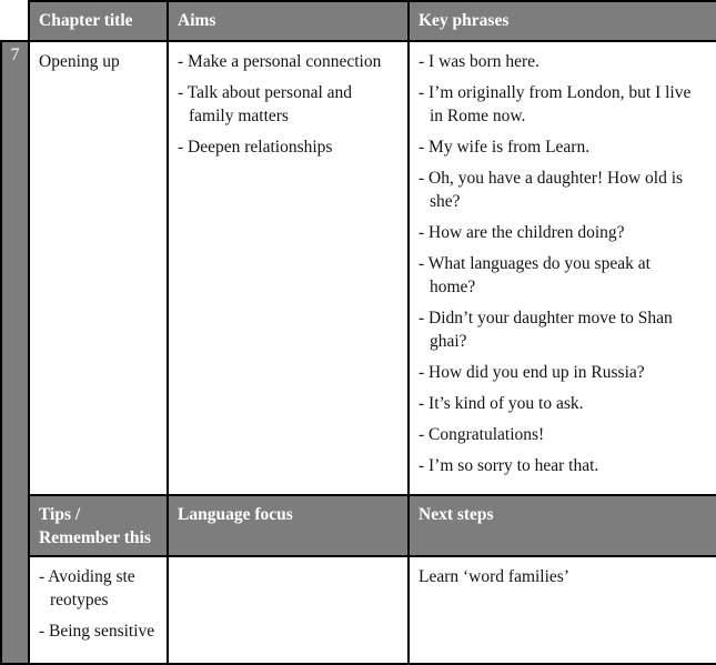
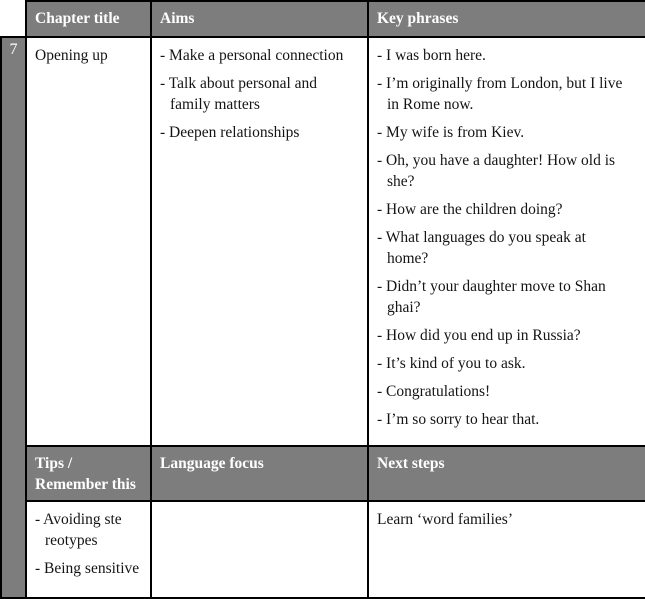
  	Chapter title	Aims	Key phrases
- 7	Opening up	- Make a personal connection- Talk about personal and family matters- Deepen relationships	- I was born here.- I’m originally from London, but I live in Rome now.- My wife is from Learn.- Oh, you have a daughter! How old is she?- How are the children doing?- What languages do you speak at home?- Didn’t your daughter move to Shan ghai?- How did you end up in Russia?- It’s kind of you to ask.- Congratulations!- I’m so sorry to hear that.
+ 7	Opening up	- Make a personal connection- Talk about personal and family matters- Deepen relationships	- I was born here.- I’m originally from London, but I live in Rome now.- My wife is from Kiev.- Oh, you have a daughter! How old is she?- How are the children doing?- What languages do you speak at home?- Didn’t your daughter move to Shan ghai?- How did you end up in Russia?- It’s kind of you to ask.- Congratulations!- I’m so sorry to hear that.
  Tips / Remember this	Language focus	Next steps
  - Avoiding ste reotypes- Being sensitive		Learn ‘word families’
